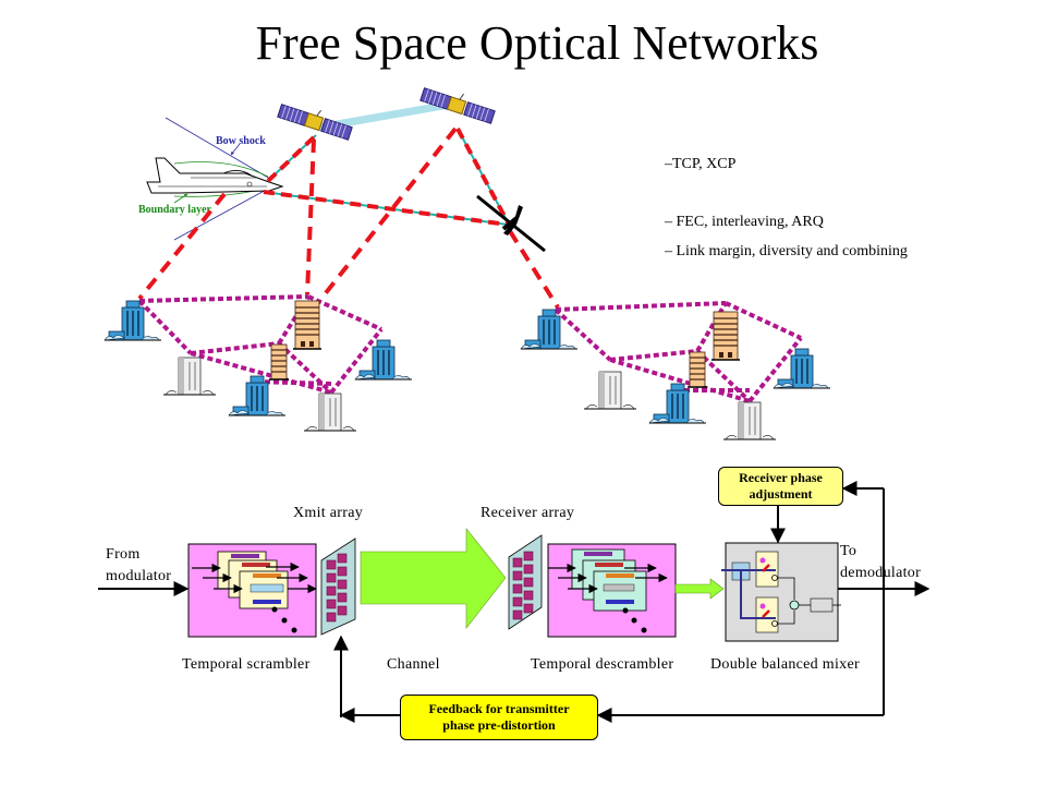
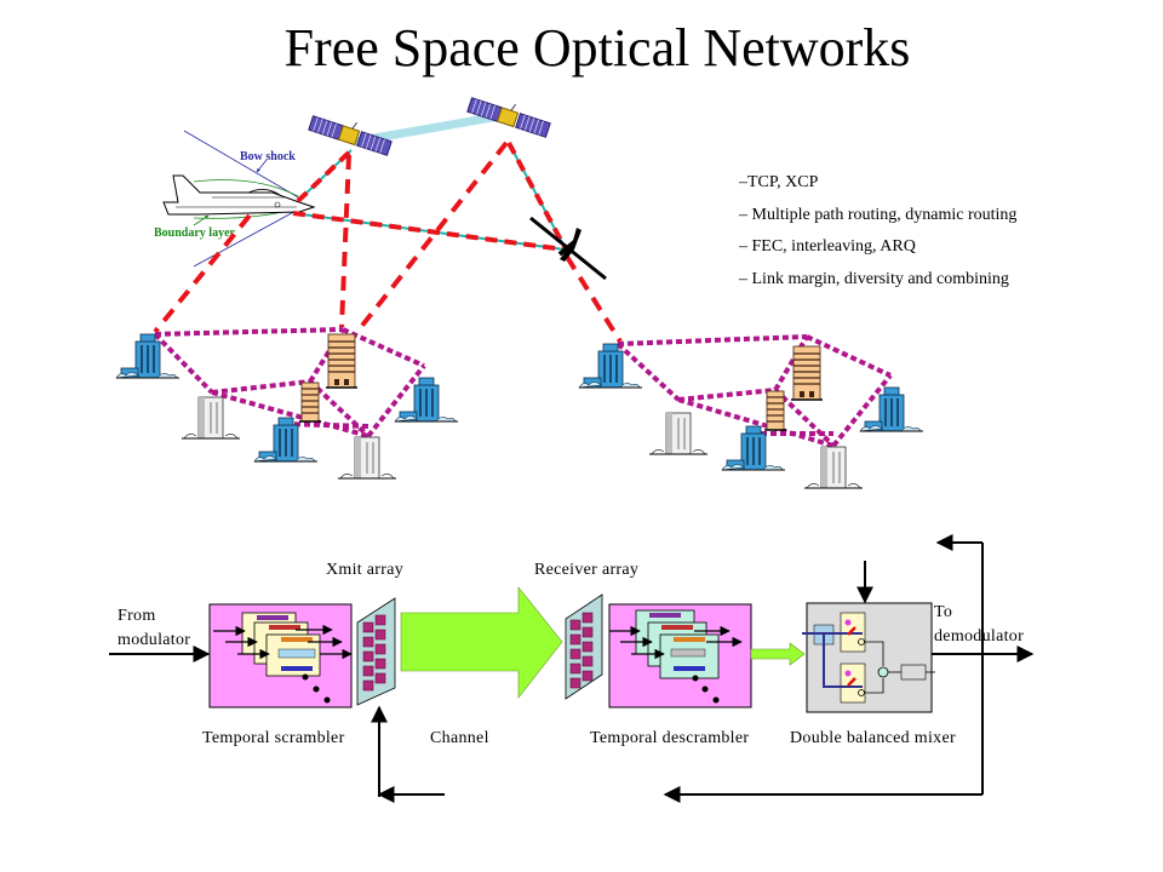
  Free Space Optical Networks
  Bow shock
  Boundary laye
  –TCP, XCP
+ – Multiple path routing, dynamic routing
  – FEC, interleaving, ARQ
  – Link margin, diversity and combining
  From
  modulator
  Xmit array
  Receiver array
  Temporal scrambler
  Channel
  Temporal descrambler
  Double balanced mixer
  To
  demodulator
- Receiver phase
- adjustment
- Feedback for transmitter
- phase pre-distortion
